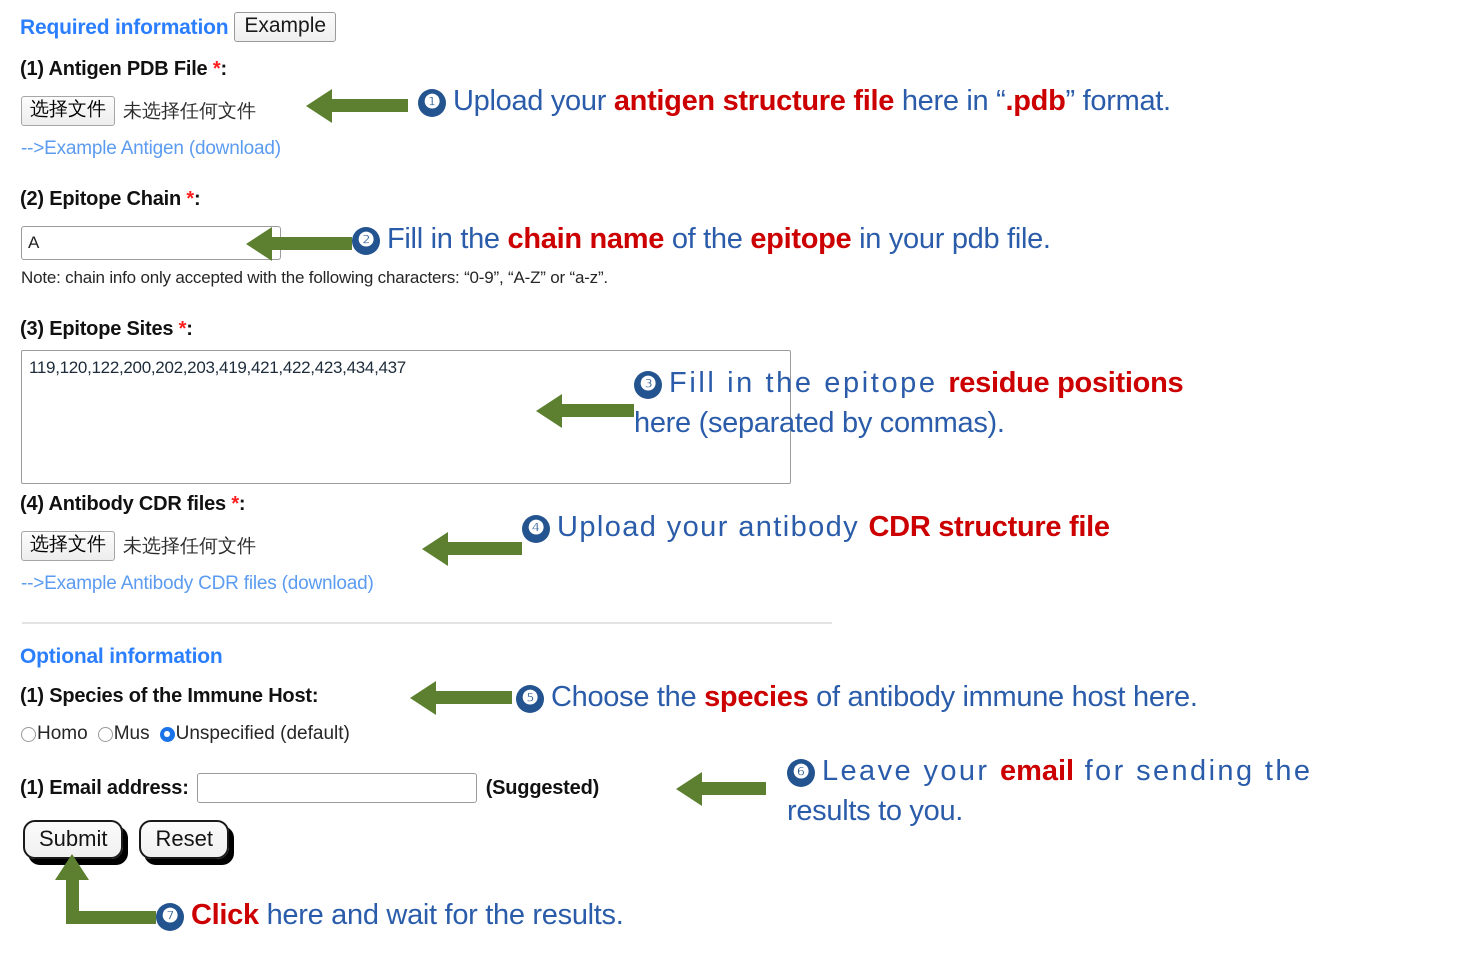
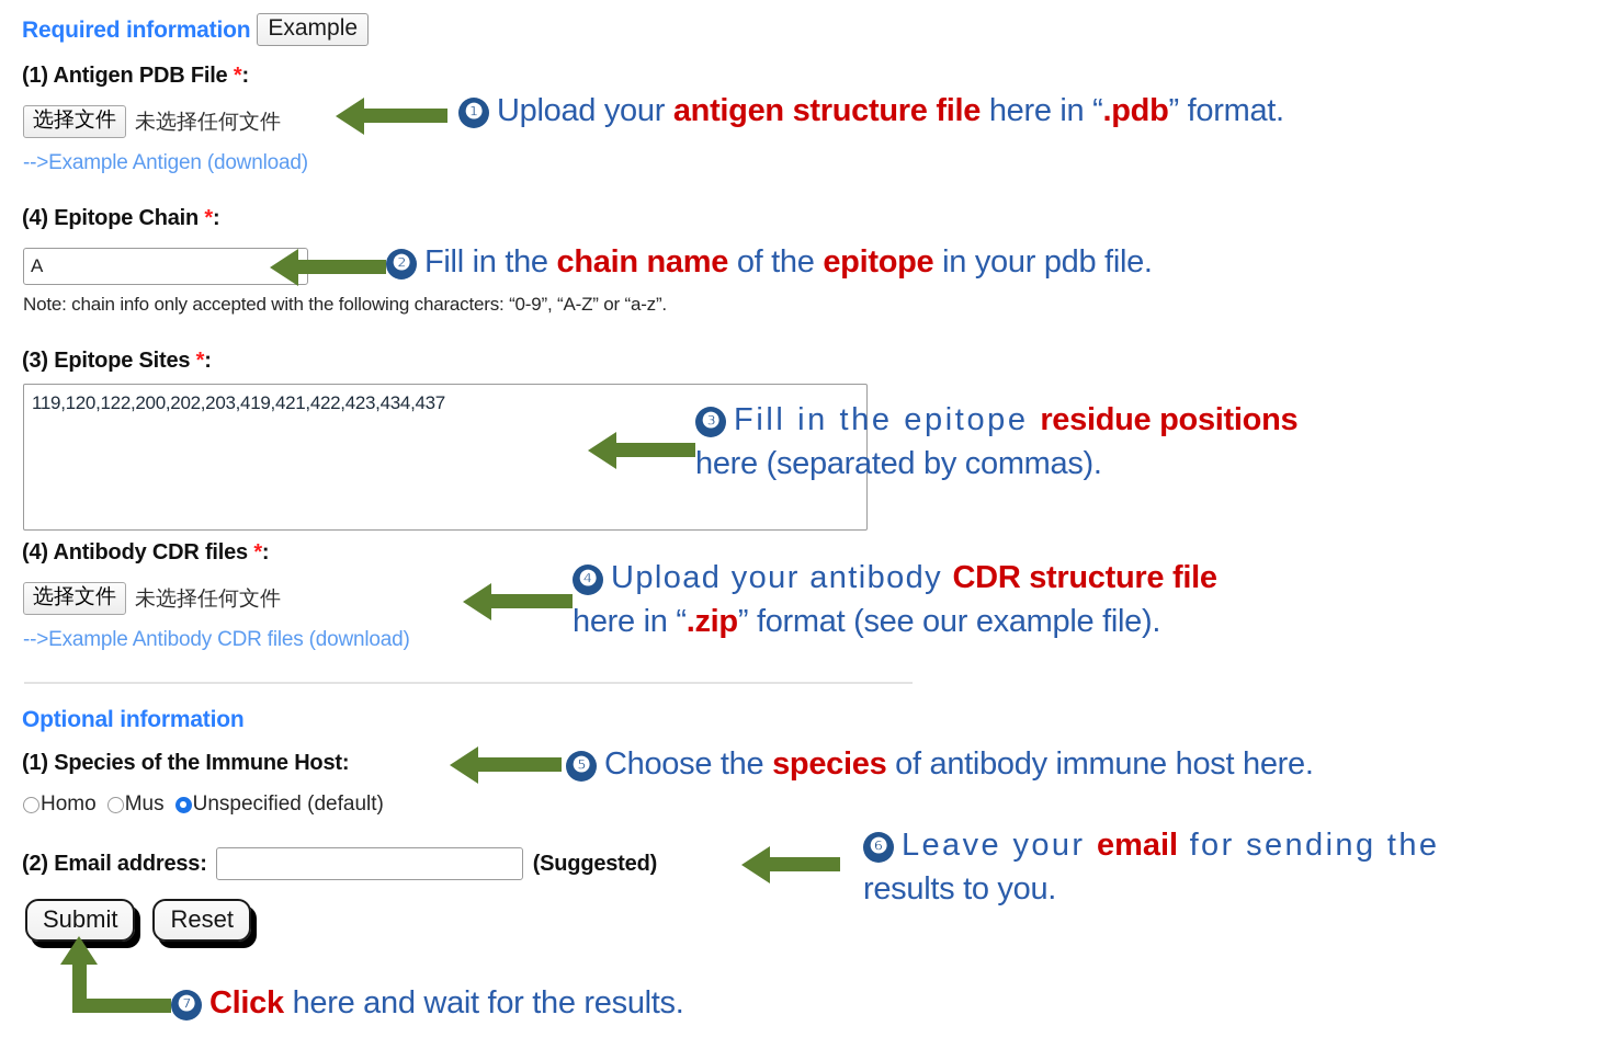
  Required information Example
  (1) Antigen PDB File *:
  选择文件
  未选择任何文件
  -->Example Antigen (download)
- (2) Epitope Chain *:
+ (4) Epitope Chain *:
  A
  Note: chain info only accepted with the following characters: “0-9”, “A-Z” or “a-z”.
  (3) Epitope Sites *:
  119,120,122,200,202,203,419,421,422,423,434,437
  (4) Antibody CDR files *:
  选择文件
  未选择任何文件
  -->Example Antibody CDR files (download)
  Optional information
  (1) Species of the Immune Host:
  Homo
  Mus
  Unspecified (default)
- (1) Email address:
+ (2) Email address:
  (Suggested)
  Submit
  Reset
  ❶ Upload your antigen structure file here in “.pdb” format.
  ❷ Fill in the chain name of the epitope in your pdb file.
  ❸ Fill in the epitope residue positions
  here (separated by commas).
  ❹ Upload your antibody CDR structure file
+ here in “.zip” format (see our example file).
  ❺ Choose the species of antibody immune host here.
  ❻ Leave your email for sending the
  results to you.
  ❼ Click here and wait for the results.
